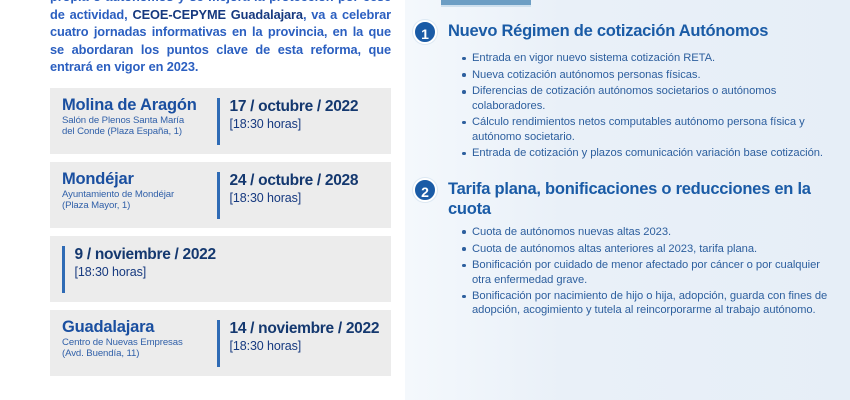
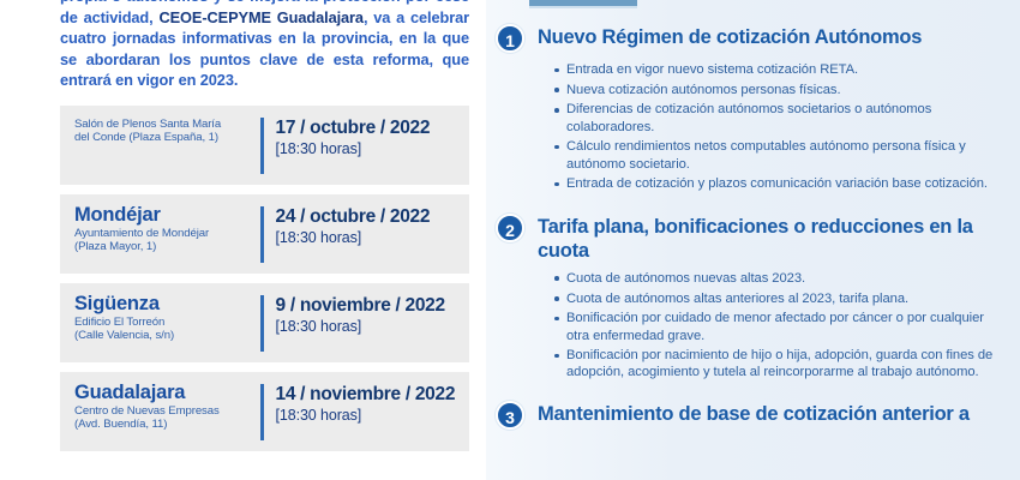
  de actividad, CEOE-CEPYME Guadalajara, va a celebrar cuatro jornadas informativas en la provincia, en la que se abordaran los puntos clave de esta reforma, que entrará en vigor en 2023.
- Molina de Aragón
  Salón de Plenos Santa María
  del Conde (Plaza España, 1)
  17 / octubre / 2022
  [18:30 horas]
  Mondéjar
  Ayuntamiento de Mondéjar
  (Plaza Mayor, 1)
- 24 / octubre / 2028
+ 24 / octubre / 2022
  [18:30 horas]
+ Sigüenza
+ Edificio El Torreón
+ (Calle Valencia, s/n)
  9 / noviembre / 2022
  [18:30 horas]
  Guadalajara
  Centro de Nuevas Empresas
  (Avd. Buendía, 11)
  14 / noviembre / 2022
  [18:30 horas]
  1
  Nuevo Régimen de cotización Autónomos
  Entrada en vigor nuevo sistema cotización RETA.
  Nueva cotización autónomos personas físicas.
  Diferencias de cotización autónomos societarios o autónomos colaboradores.
  Cálculo rendimientos netos computables autónomo persona física y autónomo societario.
  Entrada de cotización y plazos comunicación variación base cotización.
  2
  Tarifa plana, bonificaciones o reducciones en la cuota
  Cuota de autónomos nuevas altas 2023.
  Cuota de autónomos altas anteriores al 2023, tarifa plana.
  Bonificación por cuidado de menor afectado por cáncer o por cualquier otra enfermedad grave.
  Bonificación por nacimiento de hijo o hija, adopción, guarda con fines de adopción, acogimiento y tutela al reincorporarme al trabajo autónomo.
+ 3
+ Mantenimiento de base de cotización anterior a
